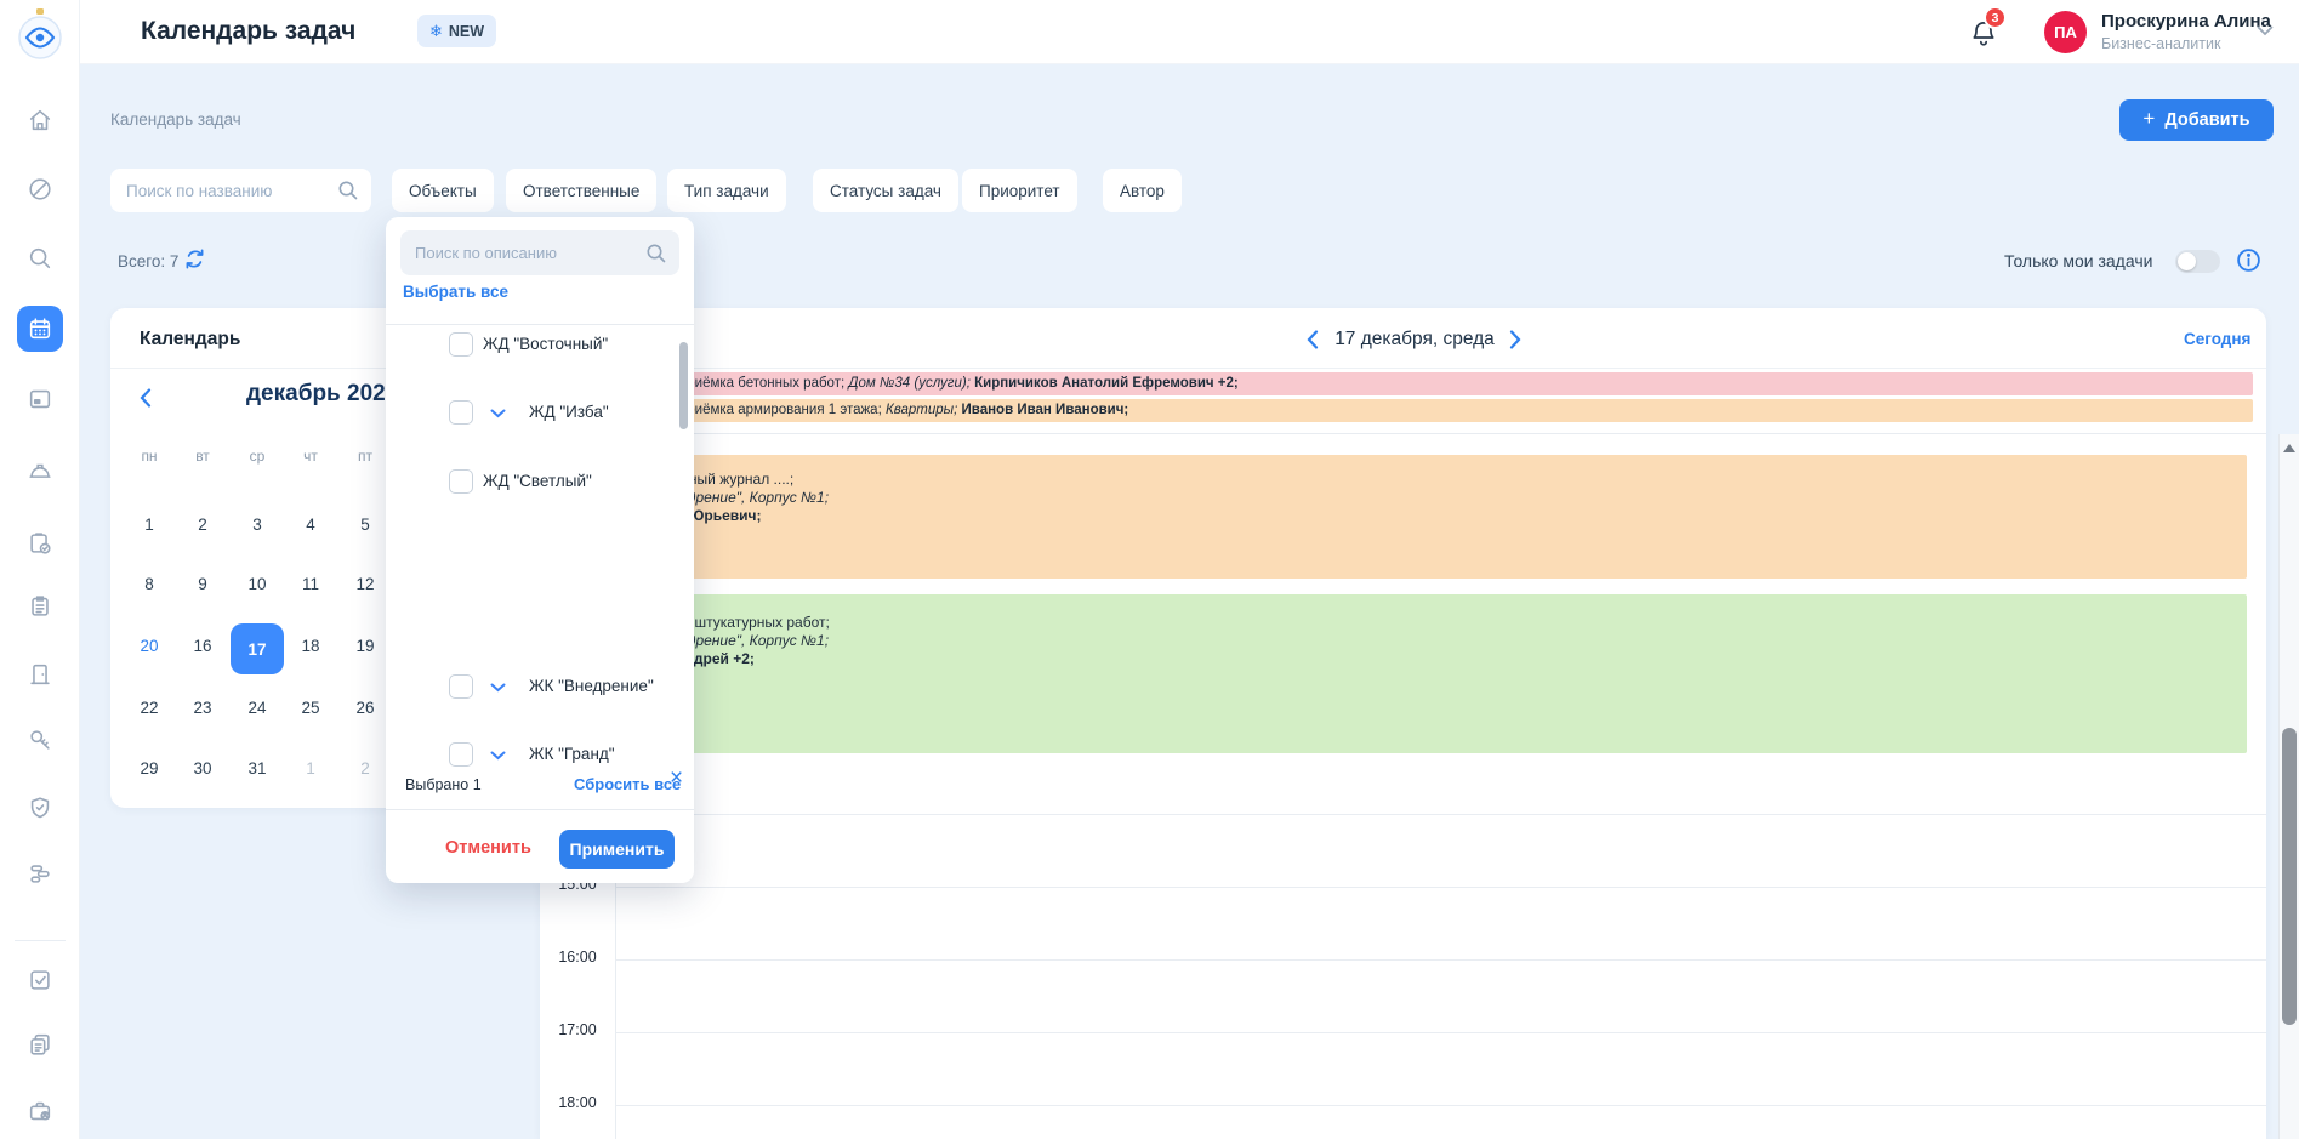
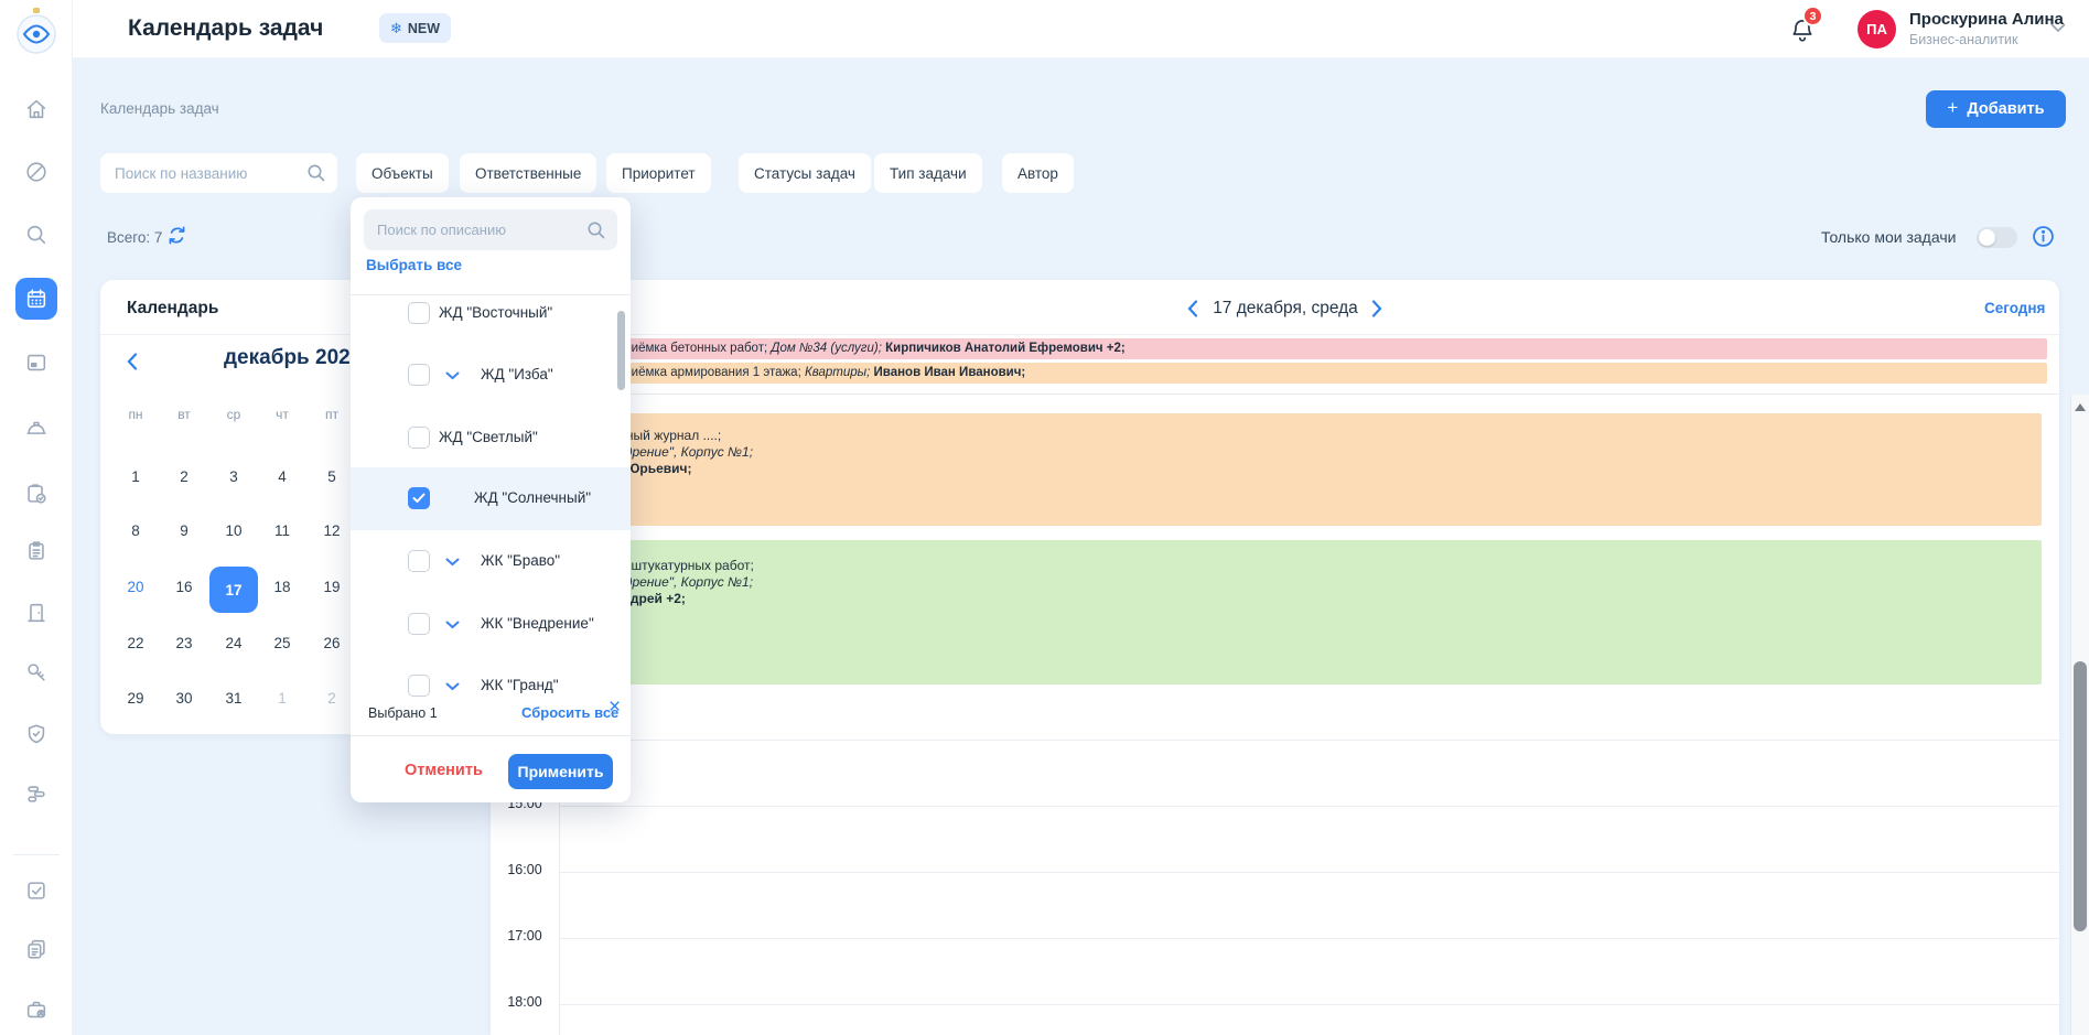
  Календарь задач
  ❄
  NEW
  3
  ПА
  Проскурина Алина
  Бизнес-аналитик
  Календарь задач
  +
  Добавить
  Поиск по названию
  Объекты
  Ответственные
- Тип задачи
+ Приоритет
  Статусы задач
- Приоритет
+ Тип задачи
  Автор
  Всего: 7
  Только мои задачи
  Календарь
  декабрь 202
  пн
  вт
  ср
  чт
  пт
  1
  2
  3
  4
  5
  8
  9
  10
  11
  12
  20
  16
  17
  18
  19
  22
  23
  24
  25
  26
  29
  30
  31
  1
  2
  17 декабря, среда
  Сегодня
  иёмка бетонных работ; Дом №34 (услуги); Кирпичиков Анатолий Ефремович +2;
  иёмка армирования 1 этажа; Квартиры; Иванов Иван Иванович;
  15:00
  16:00
  17:00
  18:00
  Юрьевич;
  штукатурных работ;
  дрей +2;
  Поиск по описанию
  Выбрать все
  ЖД "Восточный"
  ЖД "Изба"
  ЖД "Светлый"
+ ЖД "Солнечный"
+ ЖК "Браво"
  ЖК "Внедрение"
  ЖК "Гранд"
  Выбрано 1
  Сбросить все
  ×
  Отменить
  Применить
